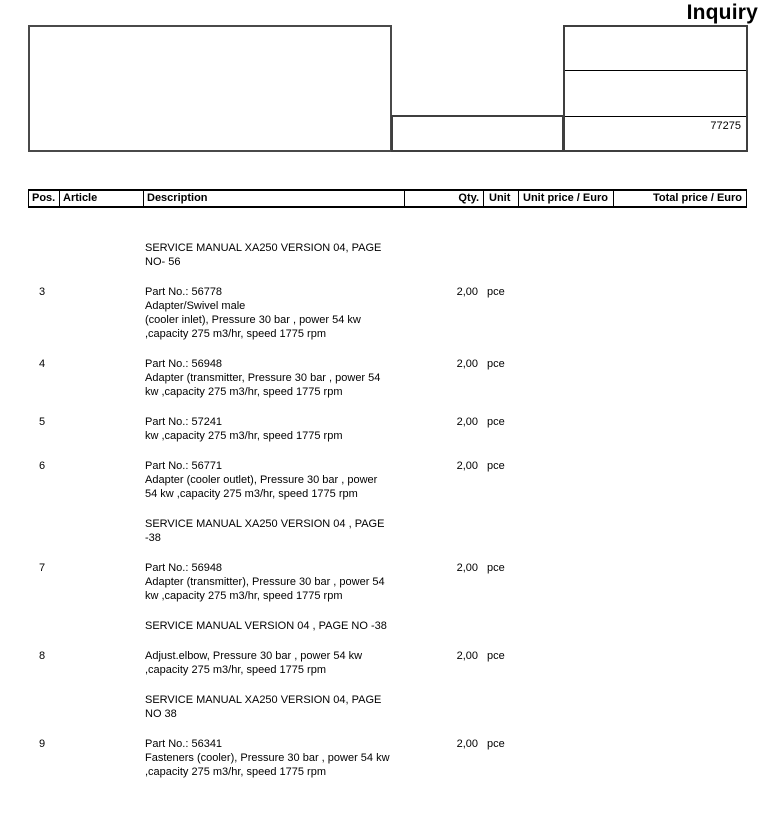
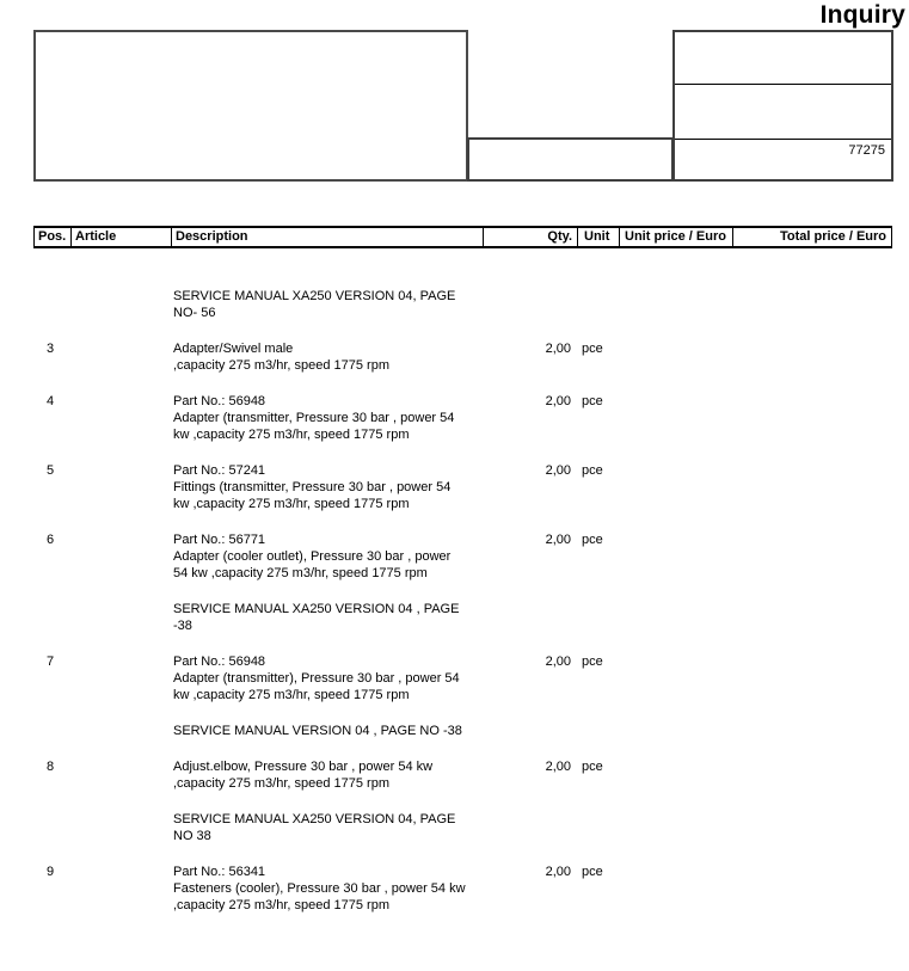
  Inquiry
  77275
  Pos.
  Article
  Description
  Qty.
  Unit
  Unit price / Euro
  Total price / Euro
  SERVICE MANUAL XA250 VERSION 04, PAGE
  NO- 56
  3
- Part No.: 56778
  Adapter/Swivel male
- (cooler inlet), Pressure 30 bar , power 54 kw
  ,capacity 275 m3/hr, speed 1775 rpm
  2,00
  pce
  4
  Part No.: 56948
  Adapter (transmitter, Pressure 30 bar , power 54
  kw ,capacity 275 m3/hr, speed 1775 rpm
  2,00
  pce
  5
  Part No.: 57241
+ Fittings (transmitter, Pressure 30 bar , power 54
  kw ,capacity 275 m3/hr, speed 1775 rpm
  2,00
  pce
  6
  Part No.: 56771
  Adapter (cooler outlet), Pressure 30 bar , power
  54 kw ,capacity 275 m3/hr, speed 1775 rpm
  2,00
  pce
  SERVICE MANUAL XA250 VERSION 04 , PAGE
  -38
  7
  Part No.: 56948
  Adapter (transmitter), Pressure 30 bar , power 54
  kw ,capacity 275 m3/hr, speed 1775 rpm
  2,00
  pce
  SERVICE MANUAL VERSION 04 , PAGE NO -38
  8
  Adjust.elbow, Pressure 30 bar , power 54 kw
  ,capacity 275 m3/hr, speed 1775 rpm
  2,00
  pce
  SERVICE MANUAL XA250 VERSION 04, PAGE
  NO 38
  9
  Part No.: 56341
  Fasteners (cooler), Pressure 30 bar , power 54 kw
  ,capacity 275 m3/hr, speed 1775 rpm
  2,00
  pce
